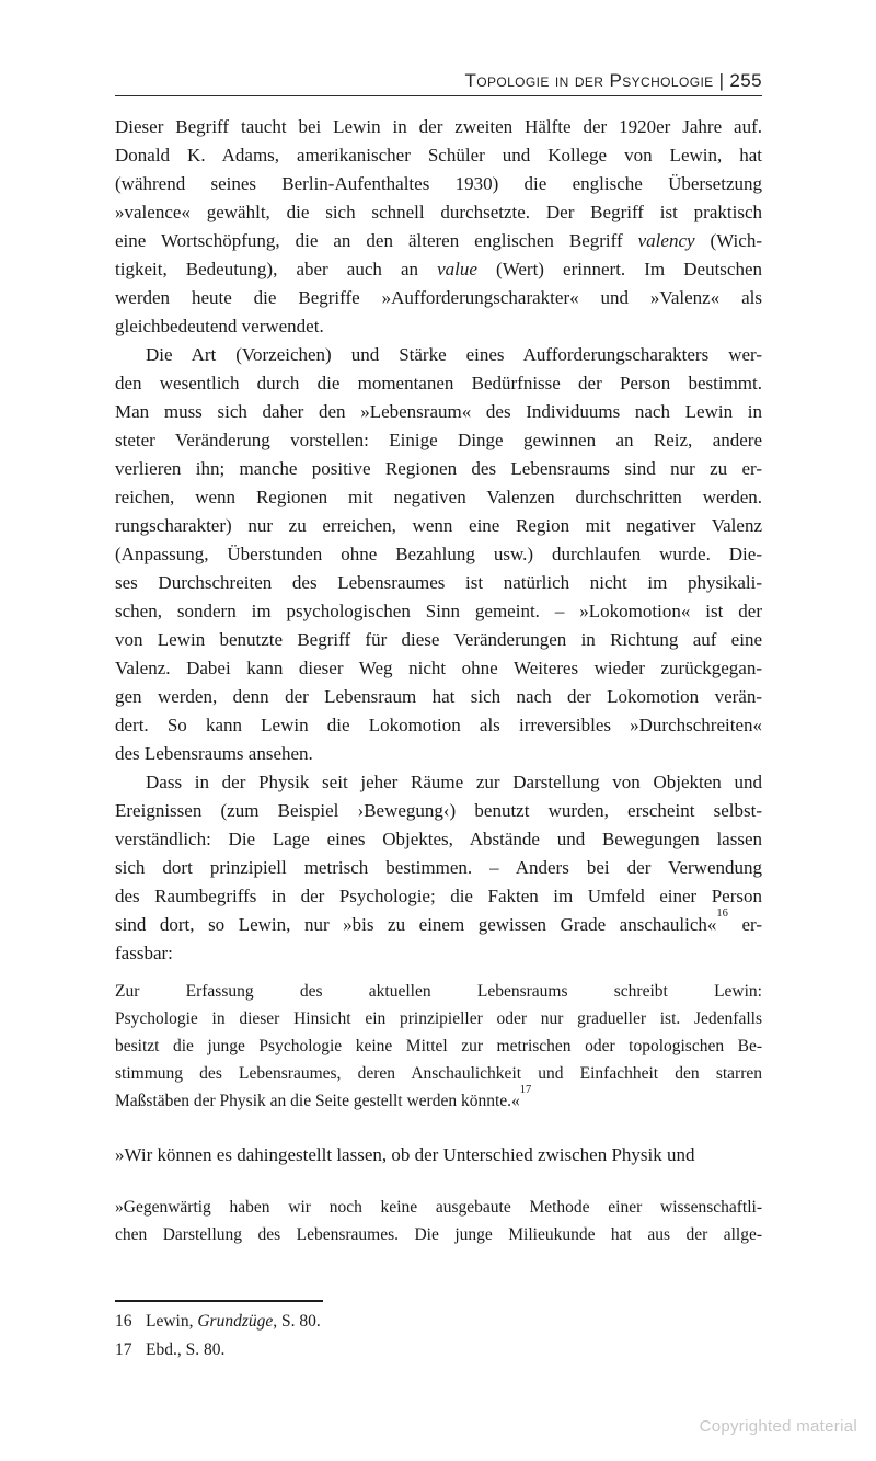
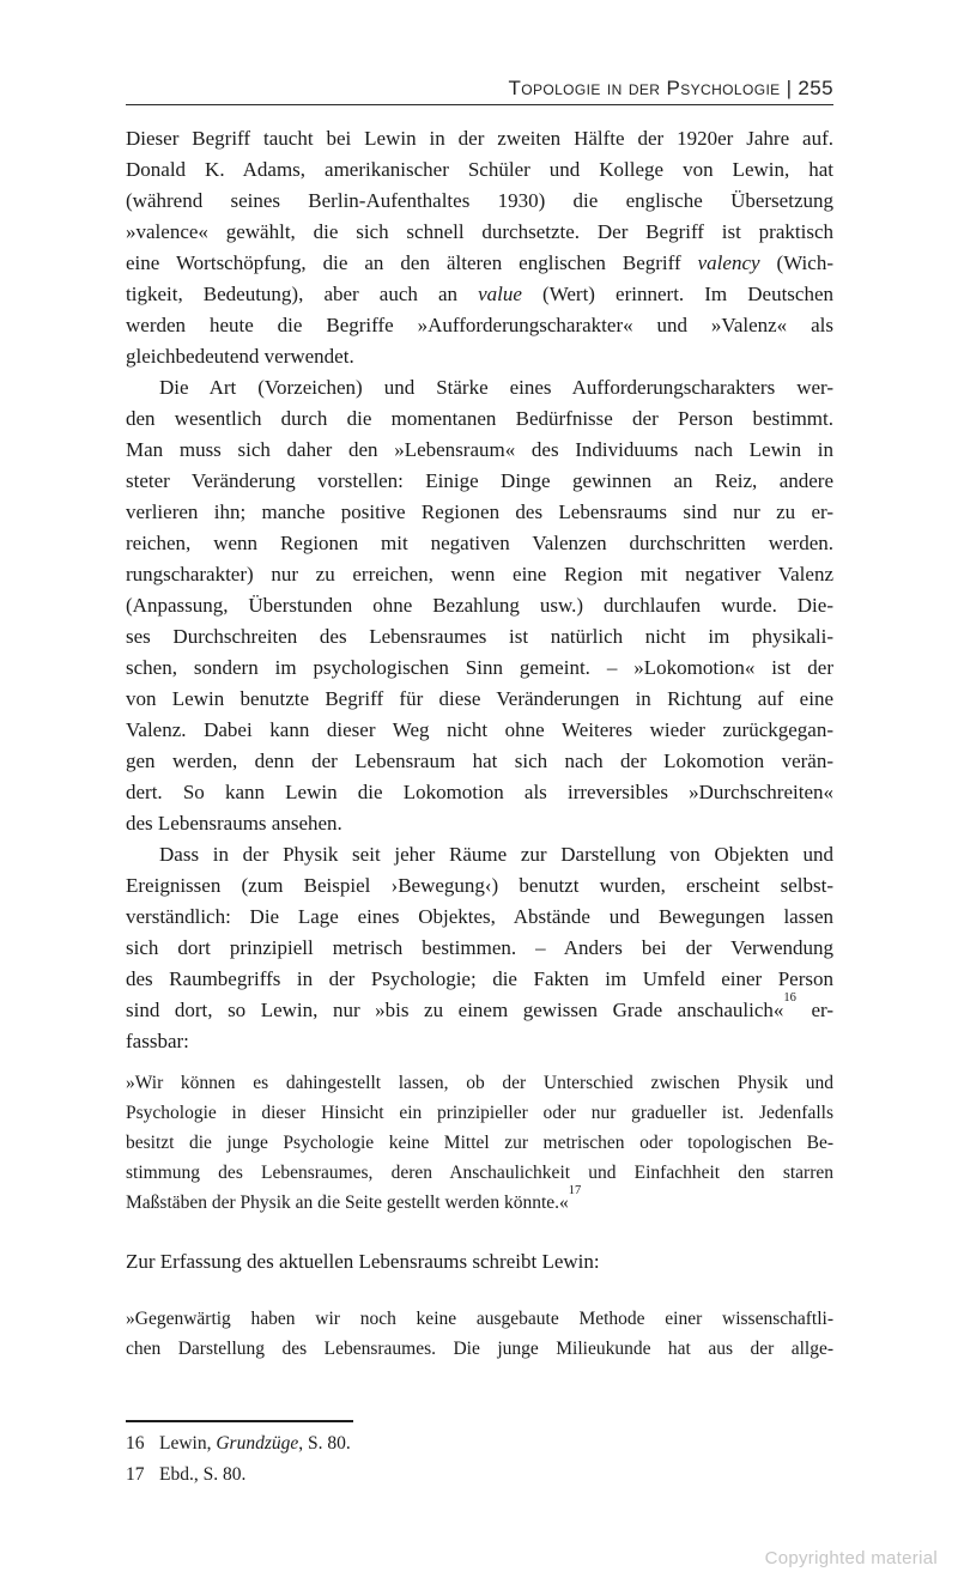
  Topologie in der Psychologie | 255
  Dieser Begriff taucht bei Lewin in der zweiten Hälfte der 1920er Jahre auf.
  Donald K. Adams, amerikanischer Schüler und Kollege von Lewin, hat
  (während seines Berlin-Aufenthaltes 1930) die englische Übersetzung
  »valence« gewählt, die sich schnell durchsetzte. Der Begriff ist praktisch
  eine Wortschöpfung, die an den älteren englischen Begriff valency (Wich-
  tigkeit, Bedeutung), aber auch an value (Wert) erinnert. Im Deutschen
  werden heute die Begriffe »Aufforderungscharakter« und »Valenz« als
  gleichbedeutend verwendet.
  Die Art (Vorzeichen) und Stärke eines Aufforderungscharakters wer-
  den wesentlich durch die momentanen Bedürfnisse der Person bestimmt.
  Man muss sich daher den »Lebensraum« des Individuums nach Lewin in
  steter Veränderung vorstellen: Einige Dinge gewinnen an Reiz, andere
  verlieren ihn; manche positive Regionen des Lebensraums sind nur zu er-
  reichen, wenn Regionen mit negativen Valenzen durchschritten werden.
  rungscharakter) nur zu erreichen, wenn eine Region mit negativer Valenz
  (Anpassung, Überstunden ohne Bezahlung usw.) durchlaufen wurde. Die-
  ses Durchschreiten des Lebensraumes ist natürlich nicht im physikali-
  schen, sondern im psychologischen Sinn gemeint. – »Lokomotion« ist der
  von Lewin benutzte Begriff für diese Veränderungen in Richtung auf eine
  Valenz. Dabei kann dieser Weg nicht ohne Weiteres wieder zurückgegan-
  gen werden, denn der Lebensraum hat sich nach der Lokomotion verän-
  dert. So kann Lewin die Lokomotion als irreversibles »Durchschreiten«
  des Lebensraums ansehen.
  Dass in der Physik seit jeher Räume zur Darstellung von Objekten und
  Ereignissen (zum Beispiel ›Bewegung‹) benutzt wurden, erscheint selbst-
  verständlich: Die Lage eines Objektes, Abstände und Bewegungen lassen
  sich dort prinzipiell metrisch bestimmen. – Anders bei der Verwendung
  des Raumbegriffs in der Psychologie; die Fakten im Umfeld einer Person
  sind dort, so Lewin, nur »bis zu einem gewissen Grade anschaulich«16 er-
  fassbar:
- Zur Erfassung des aktuellen Lebensraums schreibt Lewin:
+ »Wir können es dahingestellt lassen, ob der Unterschied zwischen Physik und
  Psychologie in dieser Hinsicht ein prinzipieller oder nur gradueller ist. Jedenfalls
  besitzt die junge Psychologie keine Mittel zur metrischen oder topologischen Be-
  stimmung des Lebensraumes, deren Anschaulichkeit und Einfachheit den starren
  Maßstäben der Physik an die Seite gestellt werden könnte.«17
- »Wir können es dahingestellt lassen, ob der Unterschied zwischen Physik und
+ Zur Erfassung des aktuellen Lebensraums schreibt Lewin:
  »Gegenwärtig haben wir noch keine ausgebaute Methode einer wissenschaftli-
  chen Darstellung des Lebensraumes. Die junge Milieukunde hat aus der allge-
  16 Lewin, Grundzüge, S. 80.
  17 Ebd., S. 80.
  Copyrighted material
